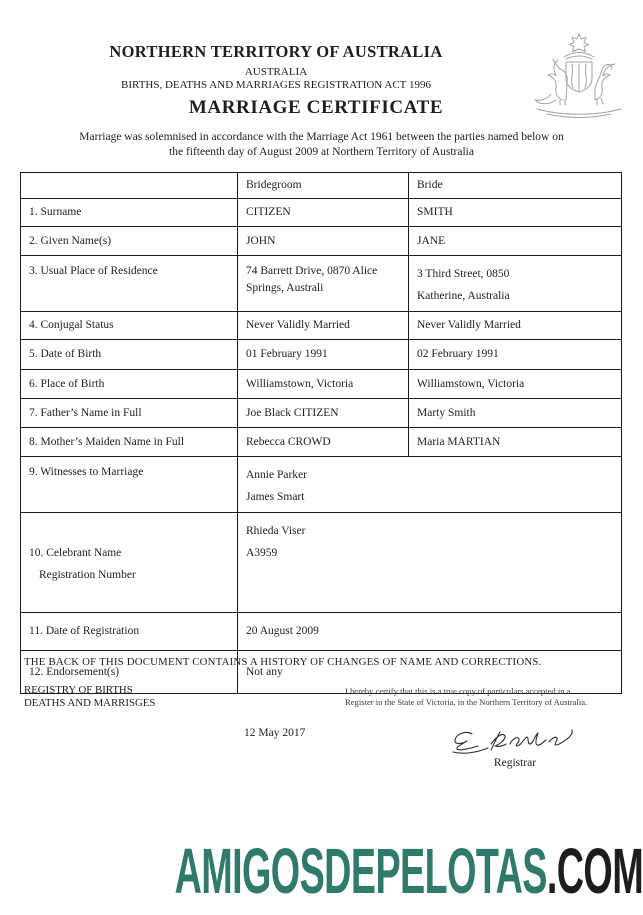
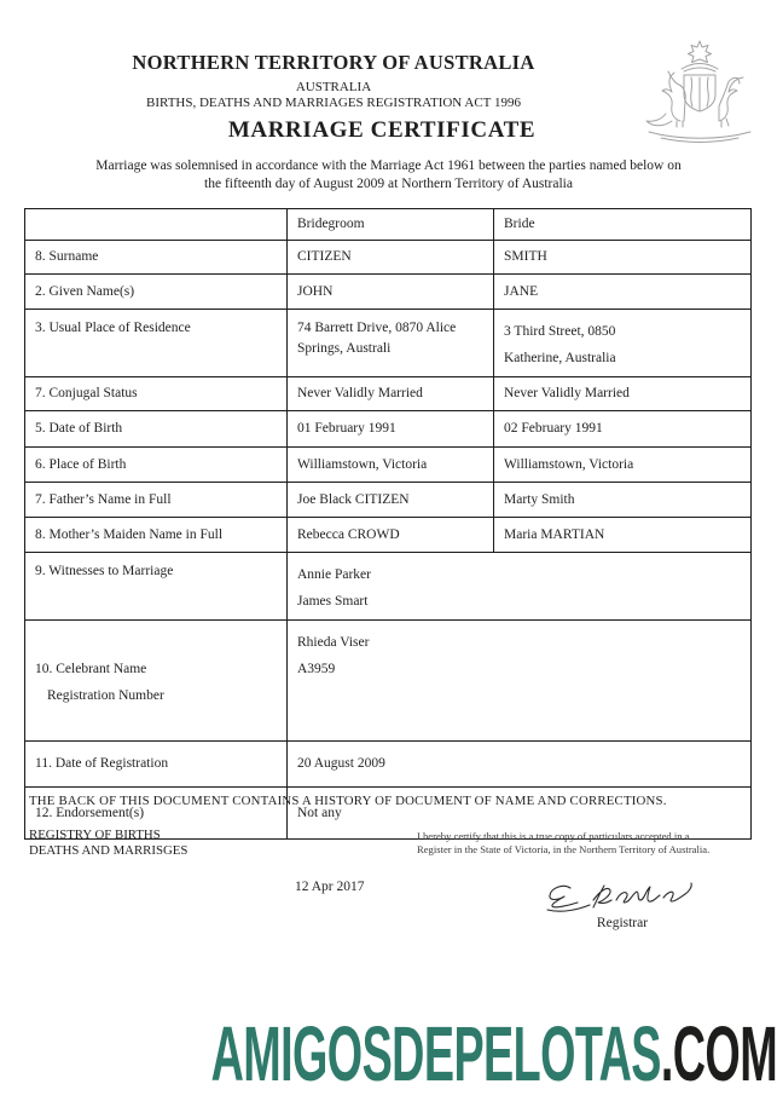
  NORTHERN TERRITORY OF AUSTRALIA
  AUSTRALIA
  BIRTHS, DEATHS AND MARRIAGES REGISTRATION ACT 1996
  MARRIAGE CERTIFICATE
  Marriage was solemnised in accordance with the Marriage Act 1961 between the parties named below on
  the fifteenth day of August 2009 at Northern Territory of Australia
  	Bridegroom	Bride
- 1. Surname	CITIZEN	SMITH
+ 8. Surname	CITIZEN	SMITH
  2. Given Name(s)	JOHN	JANE
  3. Usual Place of Residence	74 Barrett Drive, 0870 Alice Springs, Australi	3 Third Street, 0850 Katherine, Australia
- 4. Conjugal Status	Never Validly Married	Never Validly Married
+ 7. Conjugal Status	Never Validly Married	Never Validly Married
  5. Date of Birth	01 February 1991	02 February 1991
  6. Place of Birth	Williamstown, Victoria	Williamstown, Victoria
  7. Father’s Name in Full	Joe Black CITIZEN	Marty Smith
  8. Mother’s Maiden Name in Full	Rebecca CROWD	Maria MARTIAN
  9. Witnesses to Marriage	Annie Parker James Smart
  10. Celebrant Name Registration Number	Rhieda Viser A3959
  11. Date of Registration	20 August 2009
  12. Endorsement(s)	Not any
- THE BACK OF THIS DOCUMENT CONTAINS A HISTORY OF CHANGES OF NAME AND CORRECTIONS.
+ THE BACK OF THIS DOCUMENT CONTAINS A HISTORY OF DOCUMENT OF NAME AND CORRECTIONS.
  REGISTRY OF BIRTHS
  DEATHS AND MARRISGES
  I hereby certify that this is a true copy of particulars accepted in a
  Register in the State of Victoria, in the Northern Territory of Australia.
- 12 May 2017
+ 12 Apr 2017
  Registrar
  AMIGOSDEPELOTAS.COM
